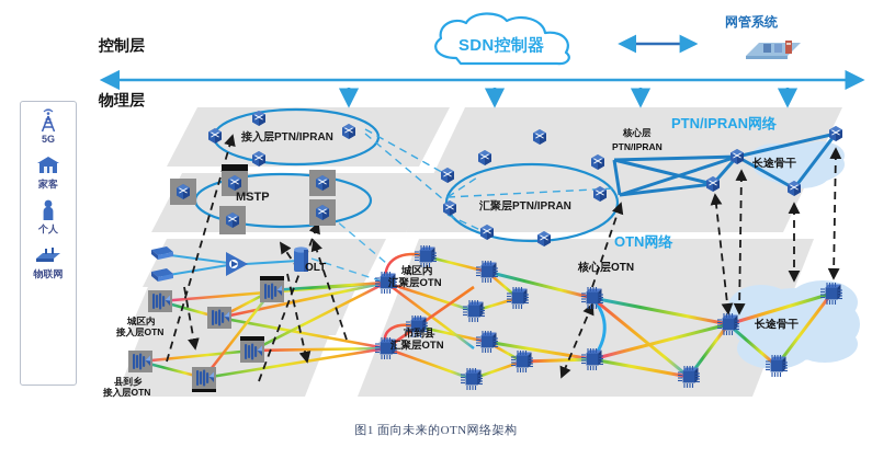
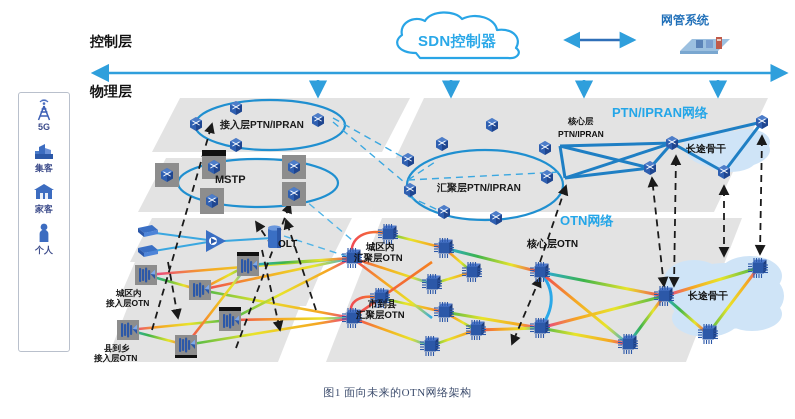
  控制层
  物理层
  SDN控制器
  网管系统
  PTN/IPRAN网络
  OTN网络
  接入层PTN/IPRAN
  MSTP
  汇聚层PTN/IPRAN
  核心层
  PTN/IPRAN
  长途骨干
  OLT
  城区内
  接入层OTN
  县到乡
  接入层OTN
  城区内
  汇聚层OTN
  市到县
  汇聚层OTN
  核心层OTN
  长途骨干
  5G
+ 集客
  家客
  个人
- 物联网
  图1 面向未来的OTN网络架构
